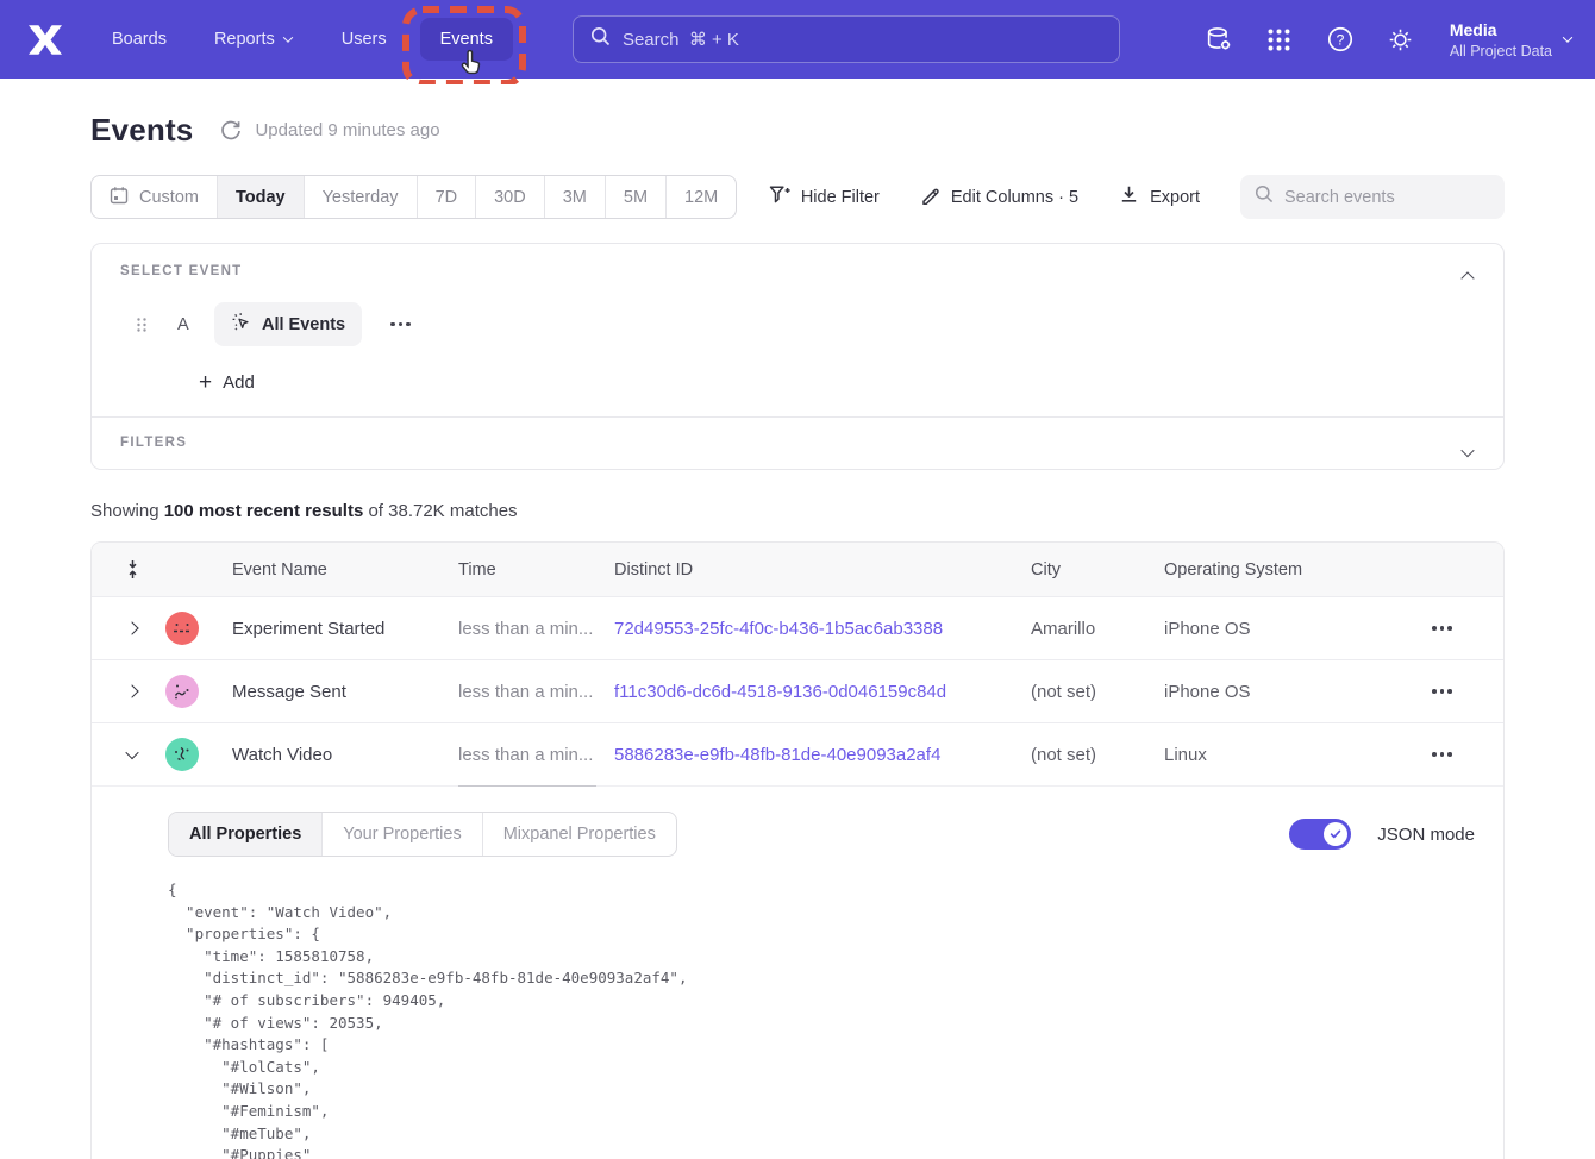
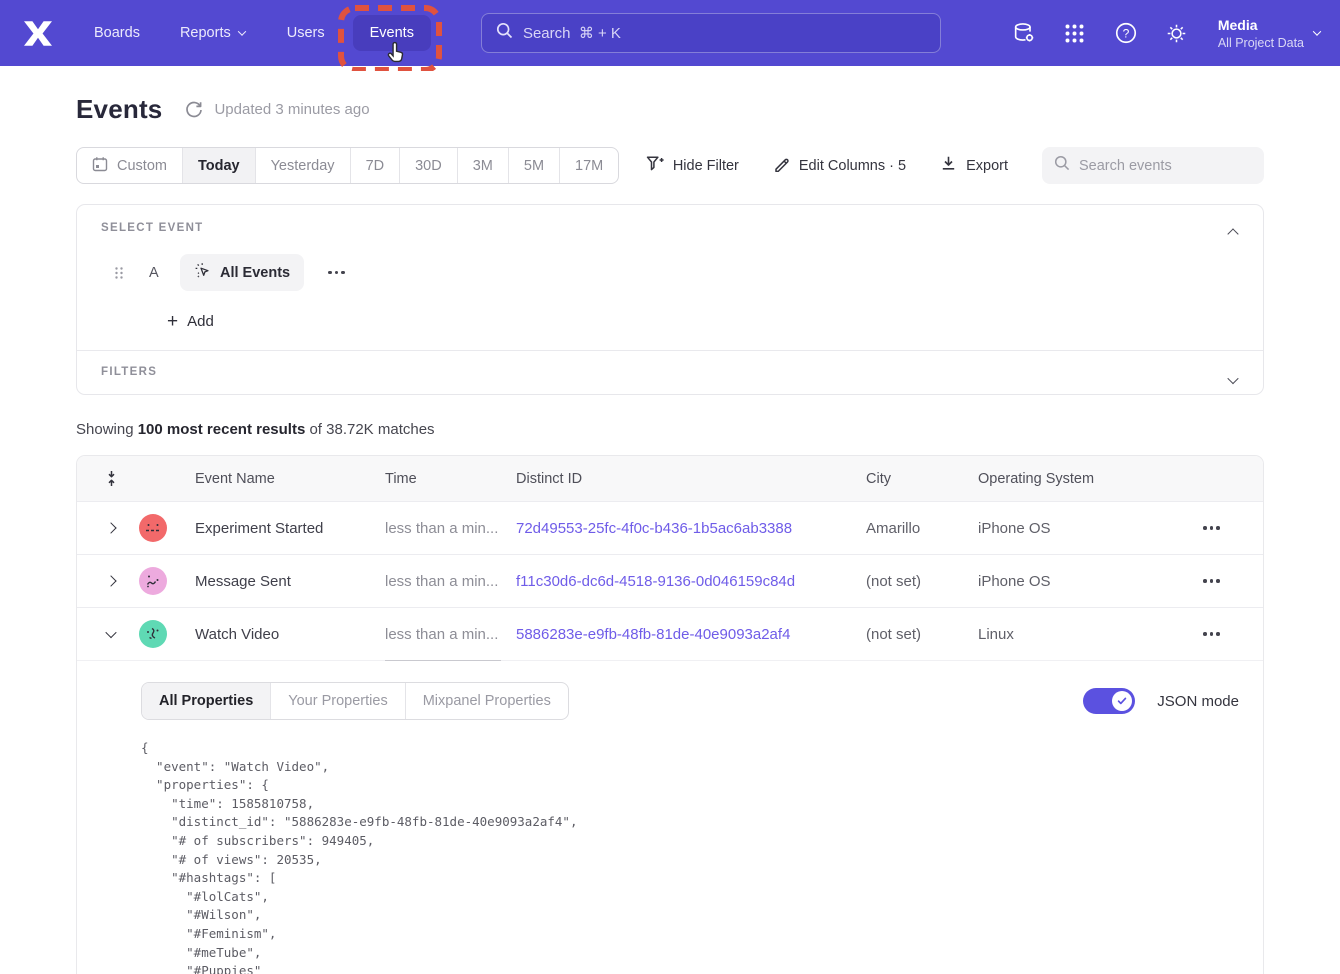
  Boards
  Reports
  Users
  Events
  Search ⌘ + K
  ?
  Media
  All Project Data
  Events
- Updated 9 minutes ago
+ Updated 3 minutes ago
  Custom
  Today
  Yesterday
  7D
  30D
  3M
  5M
- 12M
+ 17M
  Hide Filter
  Edit Columns · 5
  Export
  Search events
  SELECT EVENT
  A
  All Events
  +
  Add
  FILTERS
  Showing 100 most recent results of 38.72K matches
  Event Name
  Time
  Distinct ID
  City
  Operating System
  Experiment Started
  less than a min...
  72d49553-25fc-4f0c-b436-1b5ac6ab3388
  Amarillo
  iPhone OS
  Message Sent
  less than a min...
  f11c30d6-dc6d-4518-9136-0d046159c84d
  (not set)
  iPhone OS
  Watch Video
  less than a min...
  5886283e-e9fb-48fb-81de-40e9093a2af4
  (not set)
  Linux
  All Properties
  Your Properties
  Mixpanel Properties
  JSON mode
  {
  "event": "Watch Video",
  "properties": {
  "time": 1585810758,
  "distinct_id": "5886283e-e9fb-48fb-81de-40e9093a2af4",
  "# of subscribers": 949405,
  "# of views": 20535,
  "#hashtags": [
  "#lolCats",
  "#Wilson",
  "#Feminism",
  "#meTube",
  "#Puppies"
